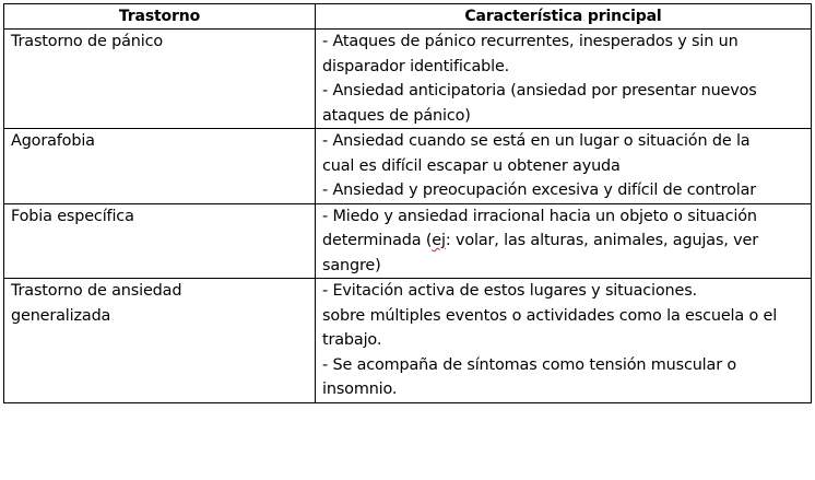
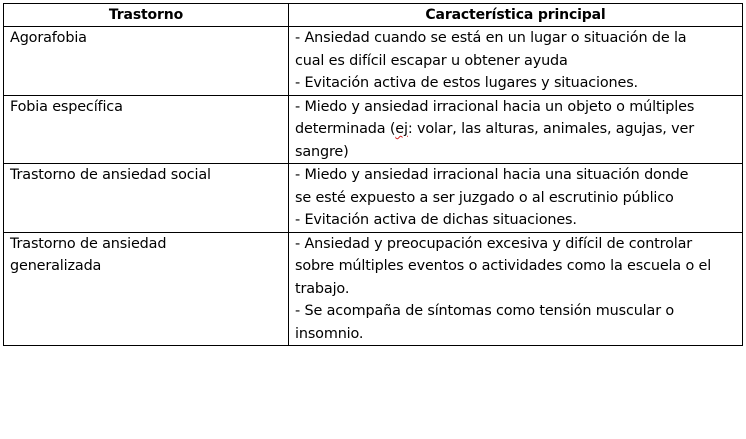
  Trastorno	Característica principal
- Trastorno de pánico	- Ataques de pánico recurrentes, inesperados y sin un disparador identificable. - Ansiedad anticipatoria (ansiedad por presentar nuevos ataques de pánico)
- Agorafobia	- Ansiedad cuando se está en un lugar o situación de la cual es difícil escapar u obtener ayuda - Ansiedad y preocupación excesiva y difícil de controlar
+ Agorafobia	- Ansiedad cuando se está en un lugar o situación de la cual es difícil escapar u obtener ayuda - Evitación activa de estos lugares y situaciones.
- Fobia específica	- Miedo y ansiedad irracional hacia un objeto o situación determinada (ej: volar, las alturas, animales, agujas, ver sangre)
+ Fobia específica	- Miedo y ansiedad irracional hacia un objeto o múltiples determinada (ej: volar, las alturas, animales, agujas, ver sangre)
+ Trastorno de ansiedad social	- Miedo y ansiedad irracional hacia una situación donde se esté expuesto a ser juzgado o al escrutinio público - Evitación activa de dichas situaciones.
- Trastorno de ansiedad generalizada	- Evitación activa de estos lugares y situaciones. sobre múltiples eventos o actividades como la escuela o el trabajo. - Se acompaña de síntomas como tensión muscular o insomnio.
+ Trastorno de ansiedad generalizada	- Ansiedad y preocupación excesiva y difícil de controlar sobre múltiples eventos o actividades como la escuela o el trabajo. - Se acompaña de síntomas como tensión muscular o insomnio.
